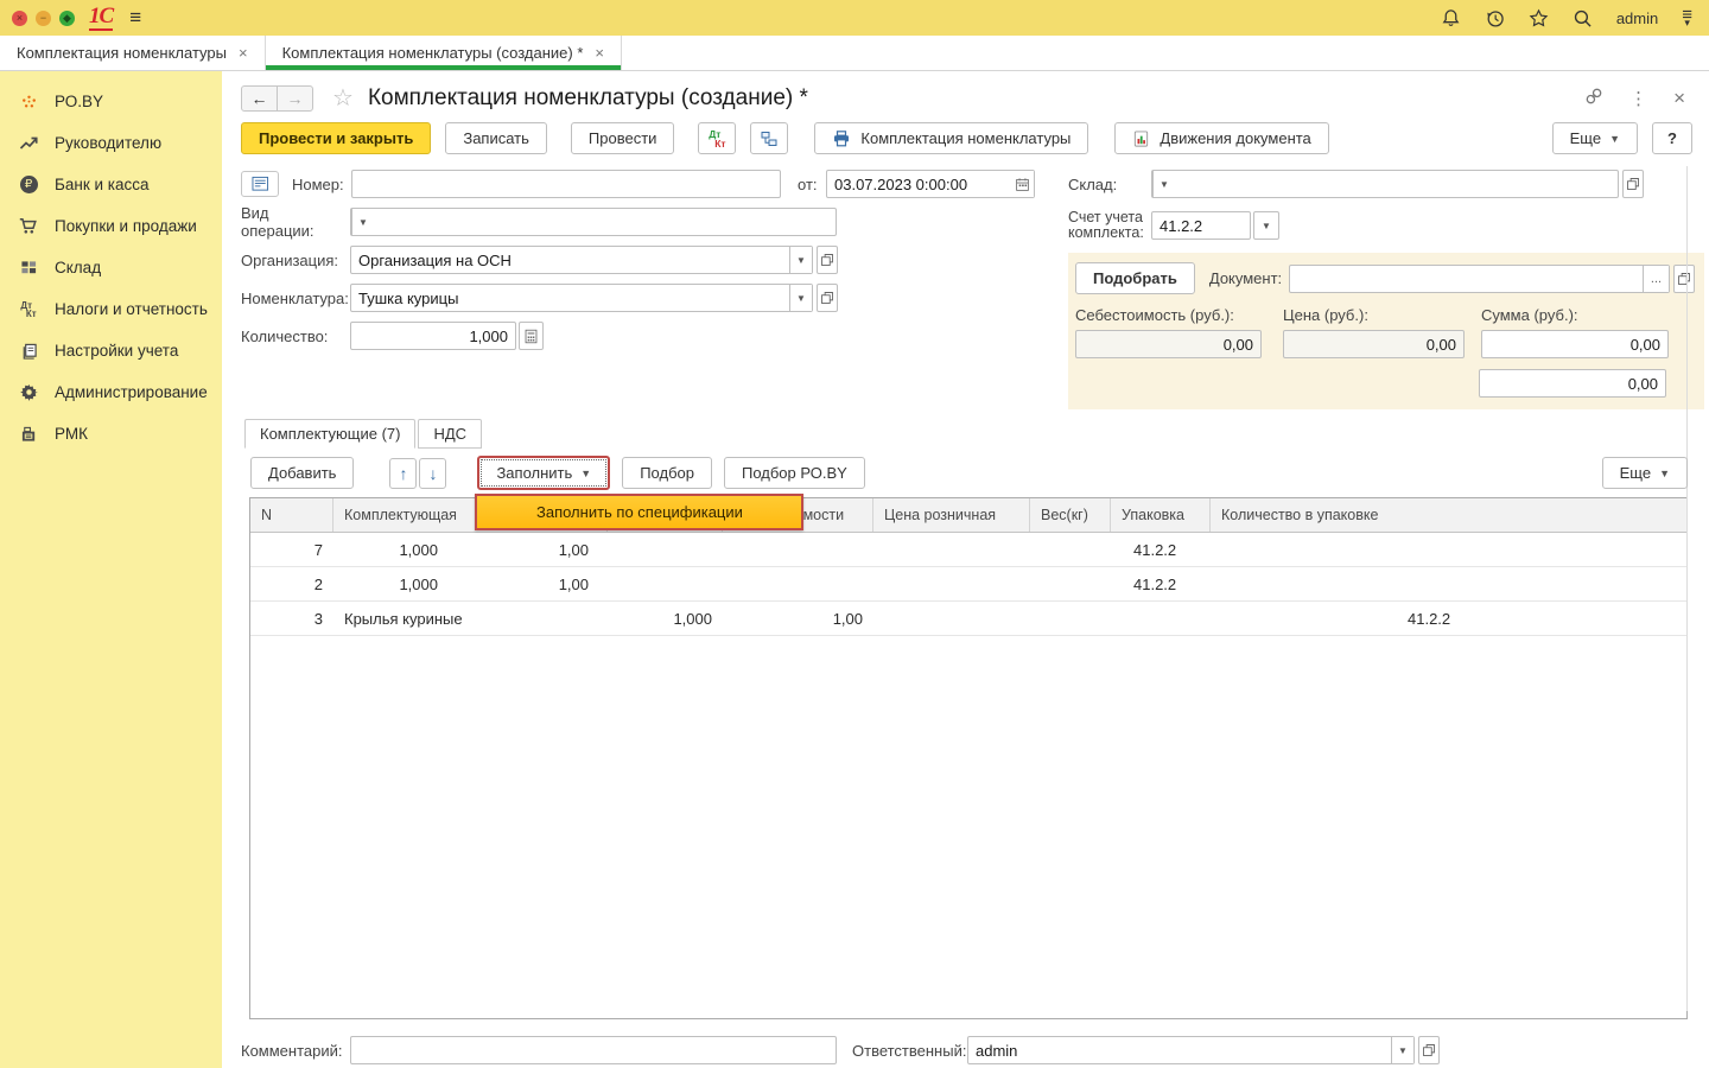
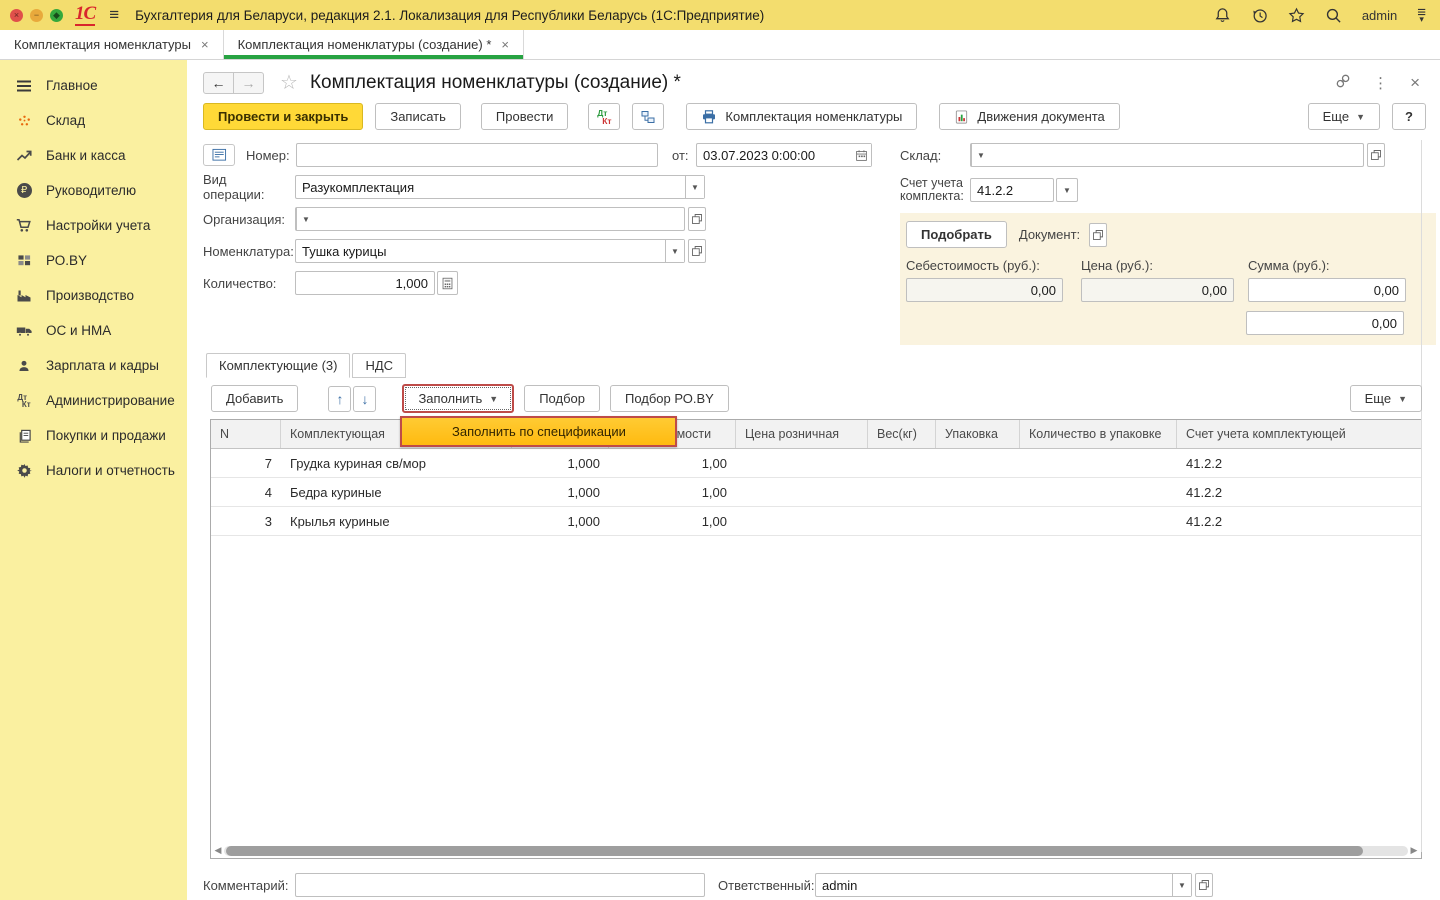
  ×
  −
  ◆
  1С
  ≡
+ Бухгалтерия для Беларуси, редакция 2.1. Локализация для Республики Беларусь (1С:Предприятие)
  admin
  ≡
  ▾
  Комплектация номенклатуры
  ×
  Комплектация номенклатуры (создание) *
  ×
+ Главное
- РО.BY
+ Склад
- Руководителю
+ Банк и касса
  ₽
- Банк и касса
+ Руководителю
- Покупки и продажи
+ Настройки учета
- Склад
+ РО.BY
+ Производство
+ ОС и НМА
+ Зарплата и кадры
  Дт
  Кт
- Налоги и отчетность
+ Администрирование
- Настройки учета
+ Покупки и продажи
- Администрирование
+ Налоги и отчетность
- РМК
  ←
  →
  ☆
  Комплектация номенклатуры (создание) *
  ⋮
  ×
  Провести и закрыть
  Записать
  Провести
  Дт
  Кт
  Комплектация номенклатуры
  Движения документа
  Еще
  ▼
  ?
  Номер:
  от:
  03.07.2023 0:00:00
  Вид операции:
+ Разукомплектация
  ▼
  Организация:
- Организация на ОСН
  ▼
  Номенклатура:
  Тушка курицы
  ▼
  Количество:
  1,000
  Склад:
  ▼
  Счет учета комплекта:
  41.2.2
  ▼
  Подобрать
  Документ:
- ...
  Себестоимость (руб.):
  0,00
  Цена (руб.):
  0,00
  Сумма (руб.):
  0,00
  0,00
- Комплектующие (7)
+ Комплектующие (3)
  НДС
  Добавить
  ↑
  ↓
  Заполнить
  ▼
  Заполнить по спецификации
  Подбор
  Подбор РО.BY
  Еще
  ▼
  N
  Комплектующая
  Цена розничная
  Вес(кг)
  Упаковка
  Количество в упаковке
+ Счет учета комплектующей
  7
+ Грудка куриная св/мор
  1,000
  1,00
  41.2.2
- 2
+ 4
+ Бедра куриные
  1,000
  1,00
  41.2.2
  3
  Крылья куриные
  1,000
  1,00
  41.2.2
+ ◀
+ ▶
  Комментарий:
  Ответственный:
  admin
  ▼
